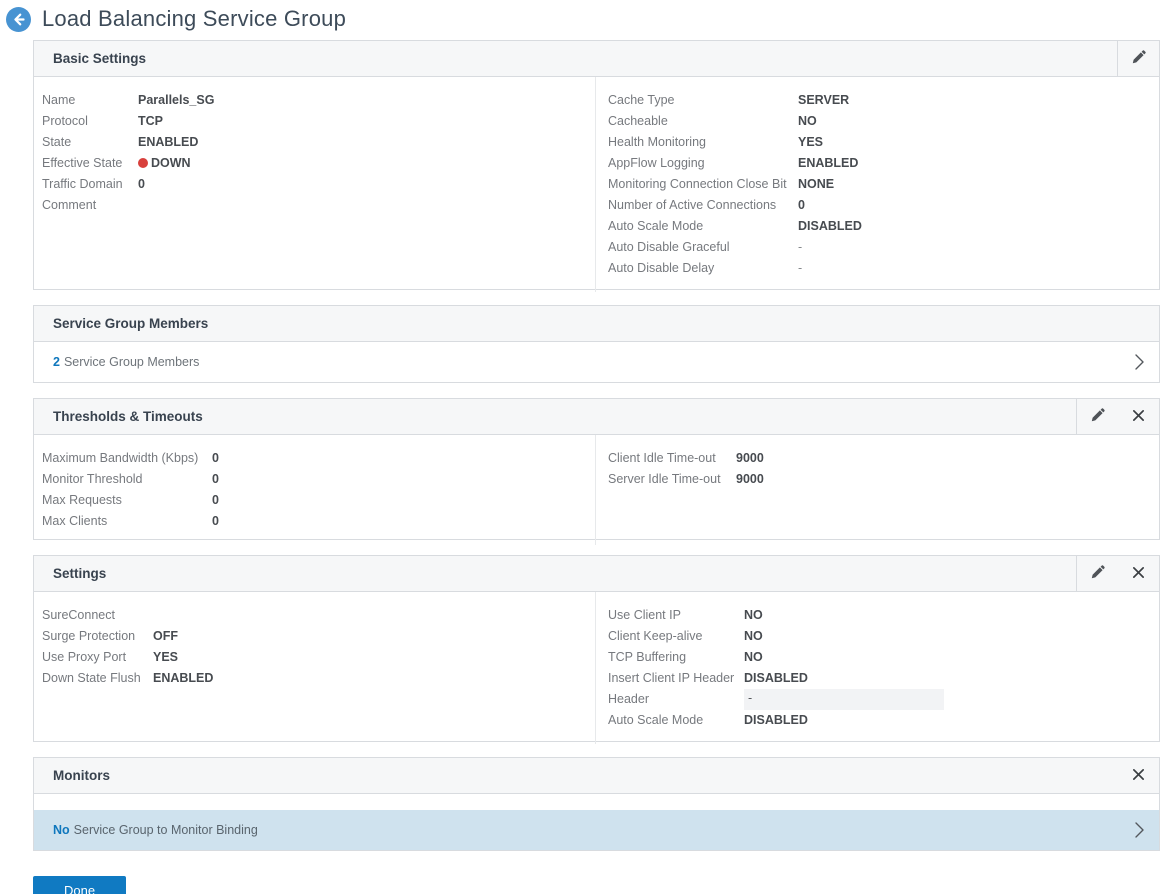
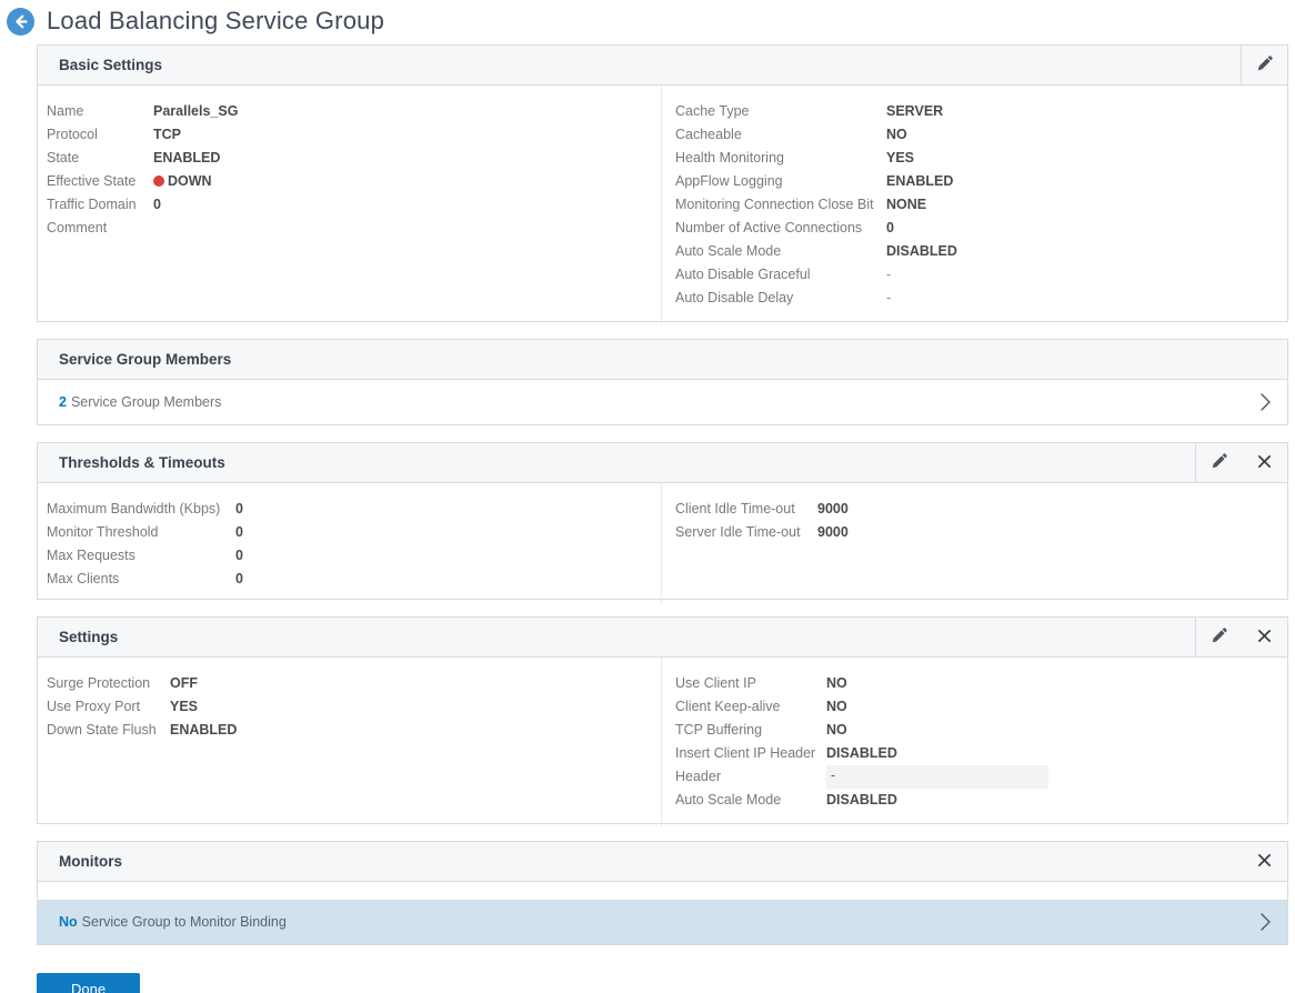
  Load Balancing Service Group
  Basic Settings
  Name
  Parallels_SG
  Protocol
  TCP
  State
  ENABLED
  Effective State
  DOWN
  Traffic Domain
  0
  Comment
  Cache Type
  SERVER
  Cacheable
  NO
  Health Monitoring
  YES
  AppFlow Logging
  ENABLED
  Monitoring Connection Close Bit
  NONE
  Number of Active Connections
  0
  Auto Scale Mode
  DISABLED
  Auto Disable Graceful
  -
  Auto Disable Delay
  -
  Service Group Members
  2
  Service Group Members
  Thresholds & Timeouts
  Maximum Bandwidth (Kbps)
  0
  Monitor Threshold
  0
  Max Requests
  0
  Max Clients
  0
  Client Idle Time-out
  9000
  Server Idle Time-out
  9000
  Settings
- SureConnect
  Surge Protection
  OFF
  Use Proxy Port
  YES
  Down State Flush
  ENABLED
  Use Client IP
  NO
  Client Keep-alive
  NO
  TCP Buffering
  NO
  Insert Client IP Header
  DISABLED
  Header
  -
  Auto Scale Mode
  DISABLED
  Monitors
  No
  Service Group to Monitor Binding
  Done
